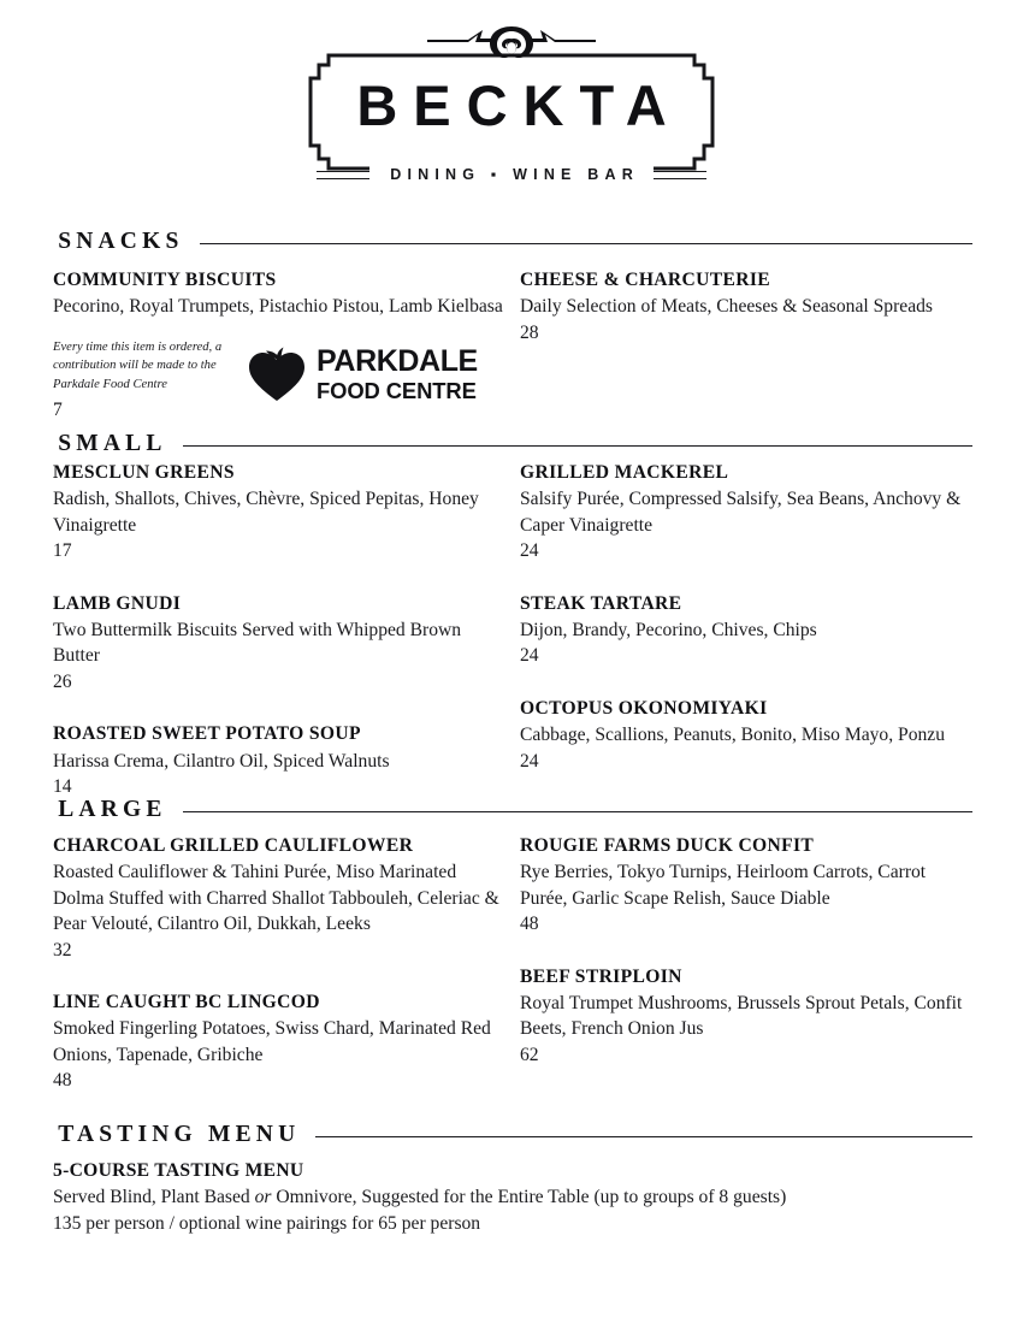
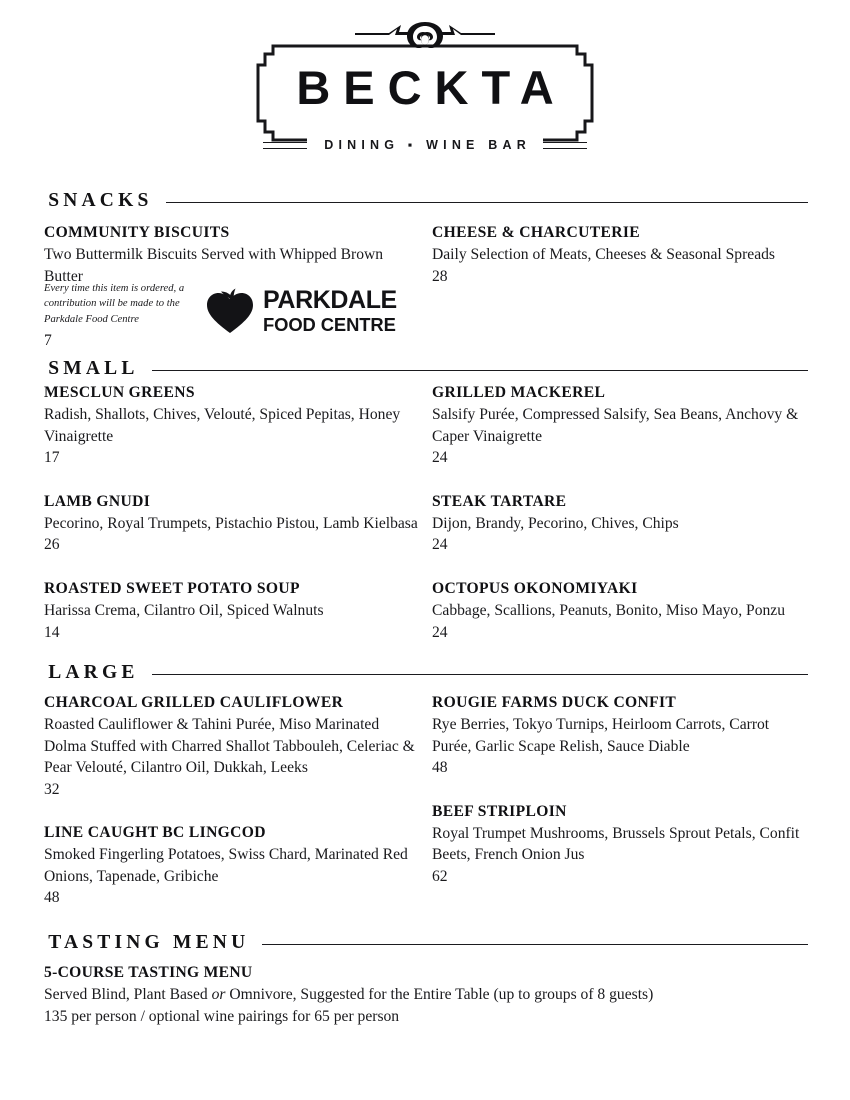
  BECKTA
  DINING ▪ WINE BAR
  SNACKS
  COMMUNITY BISCUITS
- Pecorino, Royal Trumpets, Pistachio Pistou, Lamb Kielbasa
+ Two Buttermilk Biscuits Served with Whipped Brown Butter
  Every time this item is ordered, a contribution will be made to the Parkdale Food Centre
  7
  PARKDALE
  FOOD CENTRE
  CHEESE & CHARCUTERIE
  Daily Selection of Meats, Cheeses & Seasonal Spreads
  28
  SMALL
  MESCLUN GREENS
- Radish, Shallots, Chives, Chèvre, Spiced Pepitas, Honey Vinaigrette
+ Radish, Shallots, Chives, Velouté, Spiced Pepitas, Honey Vinaigrette
  17
  LAMB GNUDI
- Two Buttermilk Biscuits Served with Whipped Brown Butter
+ Pecorino, Royal Trumpets, Pistachio Pistou, Lamb Kielbasa
  26
  ROASTED SWEET POTATO SOUP
  Harissa Crema, Cilantro Oil, Spiced Walnuts
  14
  GRILLED MACKEREL
  Salsify Purée, Compressed Salsify, Sea Beans, Anchovy & Caper Vinaigrette
  24
  STEAK TARTARE
  Dijon, Brandy, Pecorino, Chives, Chips
  24
  OCTOPUS OKONOMIYAKI
  Cabbage, Scallions, Peanuts, Bonito, Miso Mayo, Ponzu
  24
  LARGE
  CHARCOAL GRILLED CAULIFLOWER
  Roasted Cauliflower & Tahini Purée, Miso Marinated Dolma Stuffed with Charred Shallot Tabbouleh, Celeriac & Pear Velouté, Cilantro Oil, Dukkah, Leeks
  32
  LINE CAUGHT BC LINGCOD
  Smoked Fingerling Potatoes, Swiss Chard, Marinated Red Onions, Tapenade, Gribiche
  48
  ROUGIE FARMS DUCK CONFIT
  Rye Berries, Tokyo Turnips, Heirloom Carrots, Carrot Purée, Garlic Scape Relish, Sauce Diable
  48
  BEEF STRIPLOIN
  Royal Trumpet Mushrooms, Brussels Sprout Petals, Confit Beets, French Onion Jus
  62
  TASTING MENU
  5-COURSE TASTING MENU
  Served Blind, Plant Based or Omnivore, Suggested for the Entire Table (up to groups of 8 guests)
  135 per person / optional wine pairings for 65 per person
